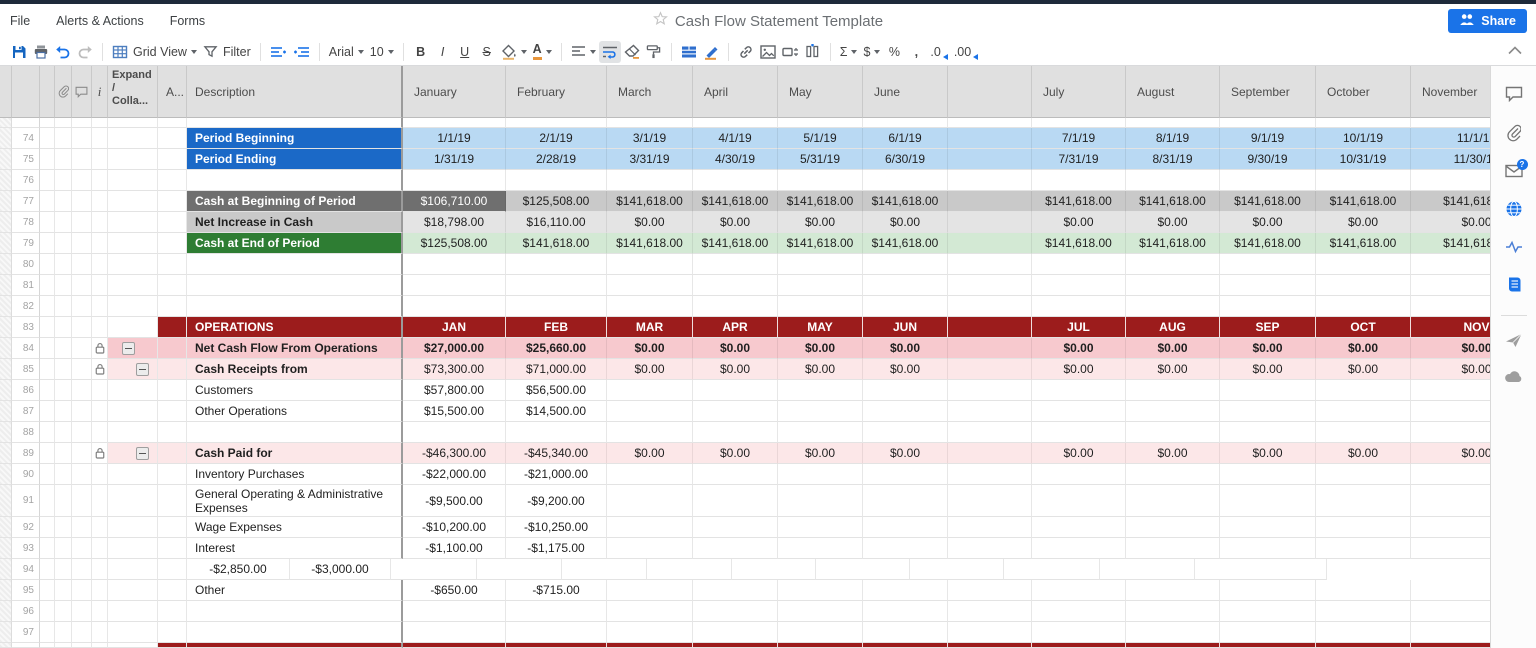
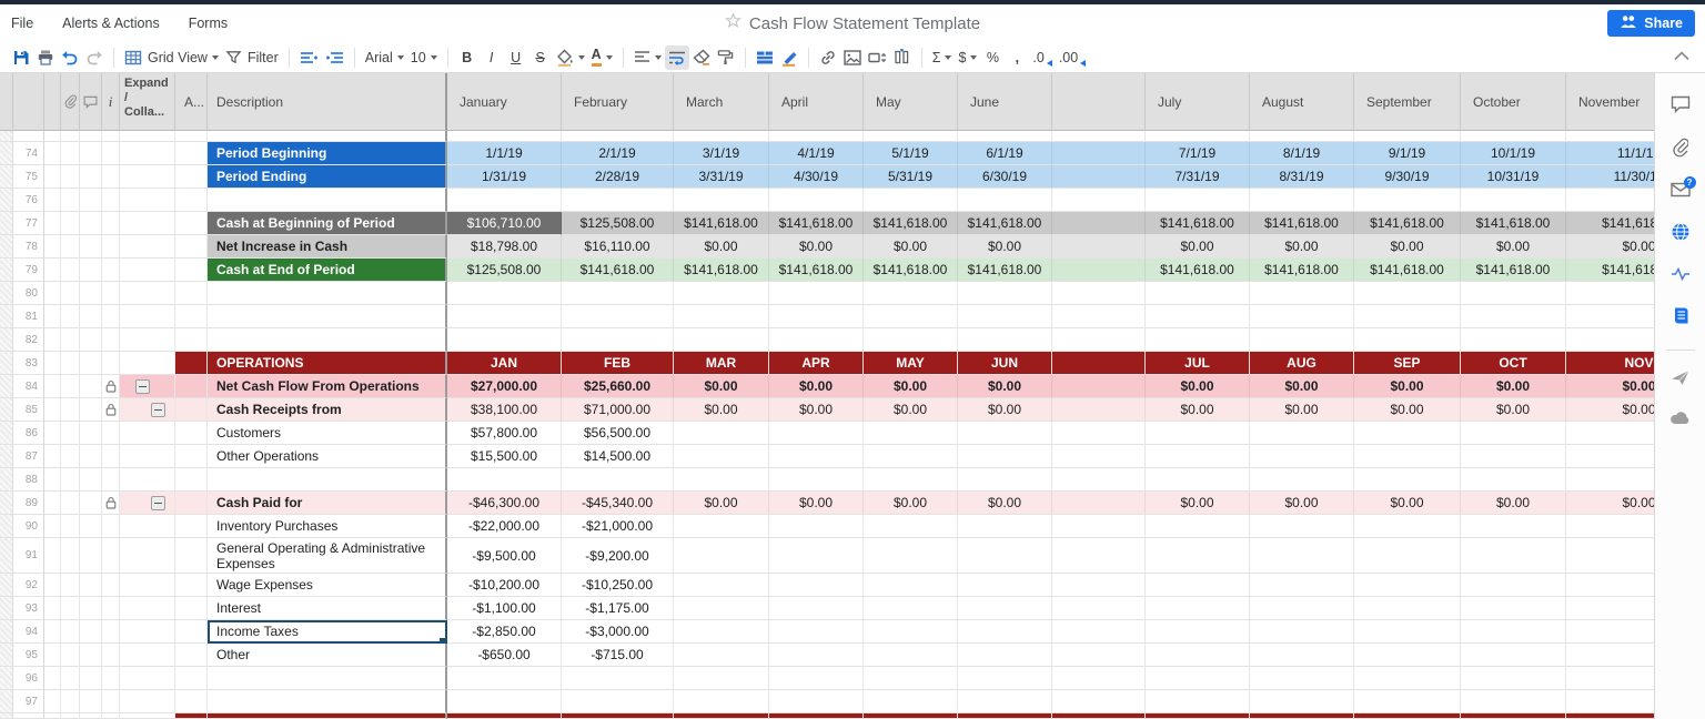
  File
  Alerts & Actions
  Forms
  Cash Flow Statement Template
  Share
  Grid View
  Filter
  Arial
  10
  B
  I
  U
  S
  A
  Σ
  $
  %
  ,
  .0
  .00
  i
  Expand / Colla...
  A...
  Description
  January
  February
  March
  April
  May
  June
  July
  August
  September
  October
  November
  74
  Period Beginning
  1/1/19
  2/1/19
  3/1/19
  4/1/19
  5/1/19
  6/1/19
  7/1/19
  8/1/19
  9/1/19
  10/1/19
  11/1/1
  75
  Period Ending
  1/31/19
  2/28/19
  3/31/19
  4/30/19
  5/31/19
  6/30/19
  7/31/19
  8/31/19
  9/30/19
  10/31/19
  11/30/
  76
  77
  Cash at Beginning of Period
  $106,710.00
  $125,508.00
  $141,618.00
  $141,618.00
  $141,618.00
  $141,618.00
  $141,618.00
  $141,618.00
  $141,618.00
  $141,618.00
  78
  Net Increase in Cash
  $18,798.00
  $16,110.00
  $0.00
  $0.00
  $0.00
  $0.00
  $0.00
  $0.00
  $0.00
  $0.00
  $0.00
  79
  Cash at End of Period
  $125,508.00
  $141,618.00
  $141,618.00
  $141,618.00
  $141,618.00
  $141,618.00
  $141,618.00
  $141,618.00
  $141,618.00
  $141,618.00
  80
  81
  82
  83
  OPERATIONS
  JAN
  FEB
  MAR
  APR
  MAY
  JUN
  JUL
  AUG
  SEP
  OCT
  NOV
  84
  Net Cash Flow From Operations
  $27,000.00
  $25,660.00
  $0.00
  $0.00
  $0.00
  $0.00
  $0.00
  $0.00
  $0.00
  $0.00
  $0.00
  85
  Cash Receipts from
- $73,300.00
+ $38,100.00
  $71,000.00
  $0.00
  $0.00
  $0.00
  $0.00
  $0.00
  $0.00
  $0.00
  $0.00
  $0.00
  86
  Customers
  $57,800.00
  $56,500.00
  87
  Other Operations
  $15,500.00
  $14,500.00
  88
  89
  Cash Paid for
  -$46,300.00
  -$45,340.00
  $0.00
  $0.00
  $0.00
  $0.00
  $0.00
  $0.00
  $0.00
  $0.00
  $0.00
  90
  Inventory Purchases
  -$22,000.00
  -$21,000.00
  91
  General Operating & Administrative Expenses
  -$9,500.00
  -$9,200.00
  92
  Wage Expenses
  -$10,200.00
  -$10,250.00
  93
  Interest
  -$1,100.00
  -$1,175.00
  94
+ Income Taxes
  -$2,850.00
  -$3,000.00
  95
  Other
  -$650.00
  -$715.00
  96
  97
  ?
